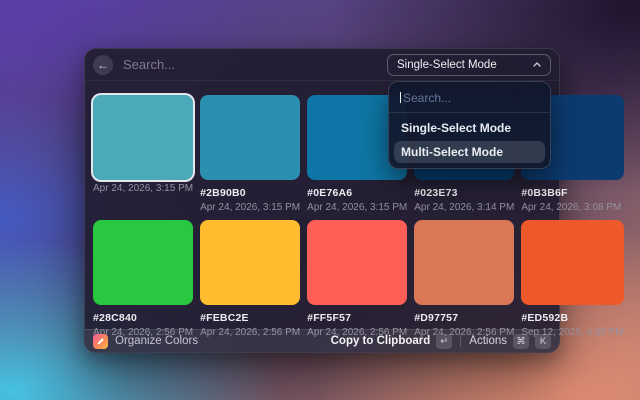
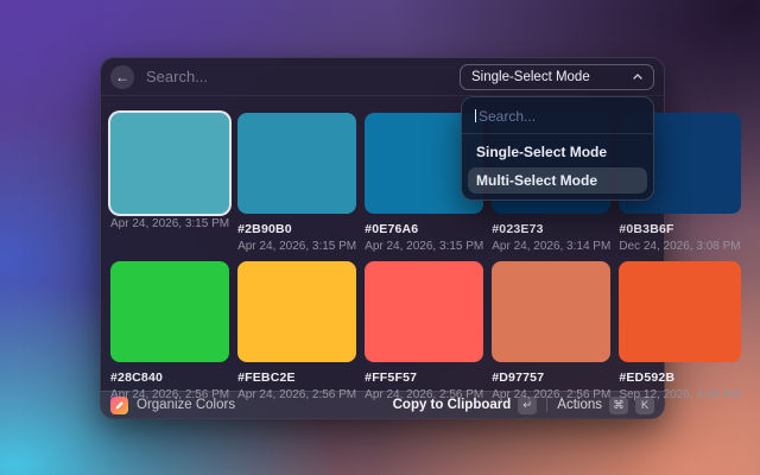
  ←
  Search...
  Single-Select Mode
  Apr 24, 2026, 3:15 PM
  #2B90B0
  Apr 24, 2026, 3:15 PM
  #0E76A6
  Apr 24, 2026, 3:15 PM
  #023E73
  Apr 24, 2026, 3:14 PM
  #0B3B6F
- Apr 24, 2026, 3:08 PM
+ Dec 24, 2026, 3:08 PM
  #28C840
  Apr 24, 2026, 2:56 PM
  #FEBC2E
  Apr 24, 2026, 2:56 PM
  #FF5F57
  Apr 24, 2026, 2:56 PM
  #D97757
  Apr 24, 2026, 2:56 PM
  #ED592B
  Sep 12, 2026, 4:39 PM
  Search...
  Single-Select Mode
  Multi-Select Mode
  Organize Colors
  Copy to Clipboard
  ↵
  Actions
  ⌘
  K
